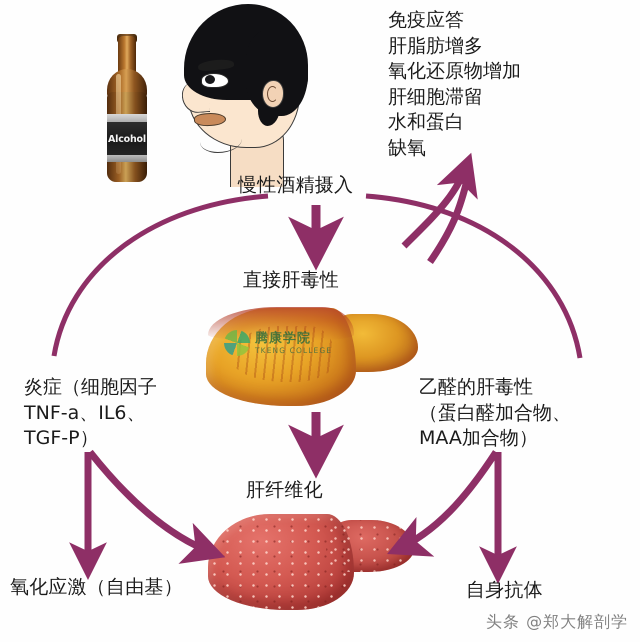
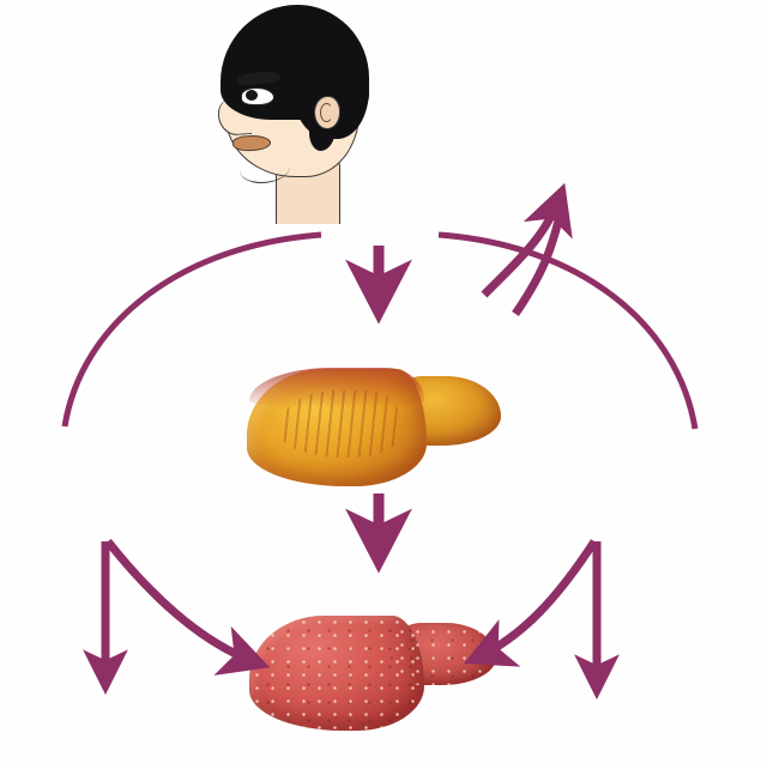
- Alcohol
- 腾康学院
- TKENG COLLEGE
- 免疫应答
- 肝脂肪增多
- 氧化还原物增加
- 肝细胞滞留
- 水和蛋白
- 缺氧
- 慢性酒精摄入
- 直接肝毒性
- 炎症（细胞因子
- TNF-a、IL6、
- TGF-P）
- 乙醛的肝毒性
- （蛋白醛加合物、
- MAA加合物）
- 肝纤维化
- 氧化应激（自由基）
- 自身抗体
- 头条 @郑大解剖学
